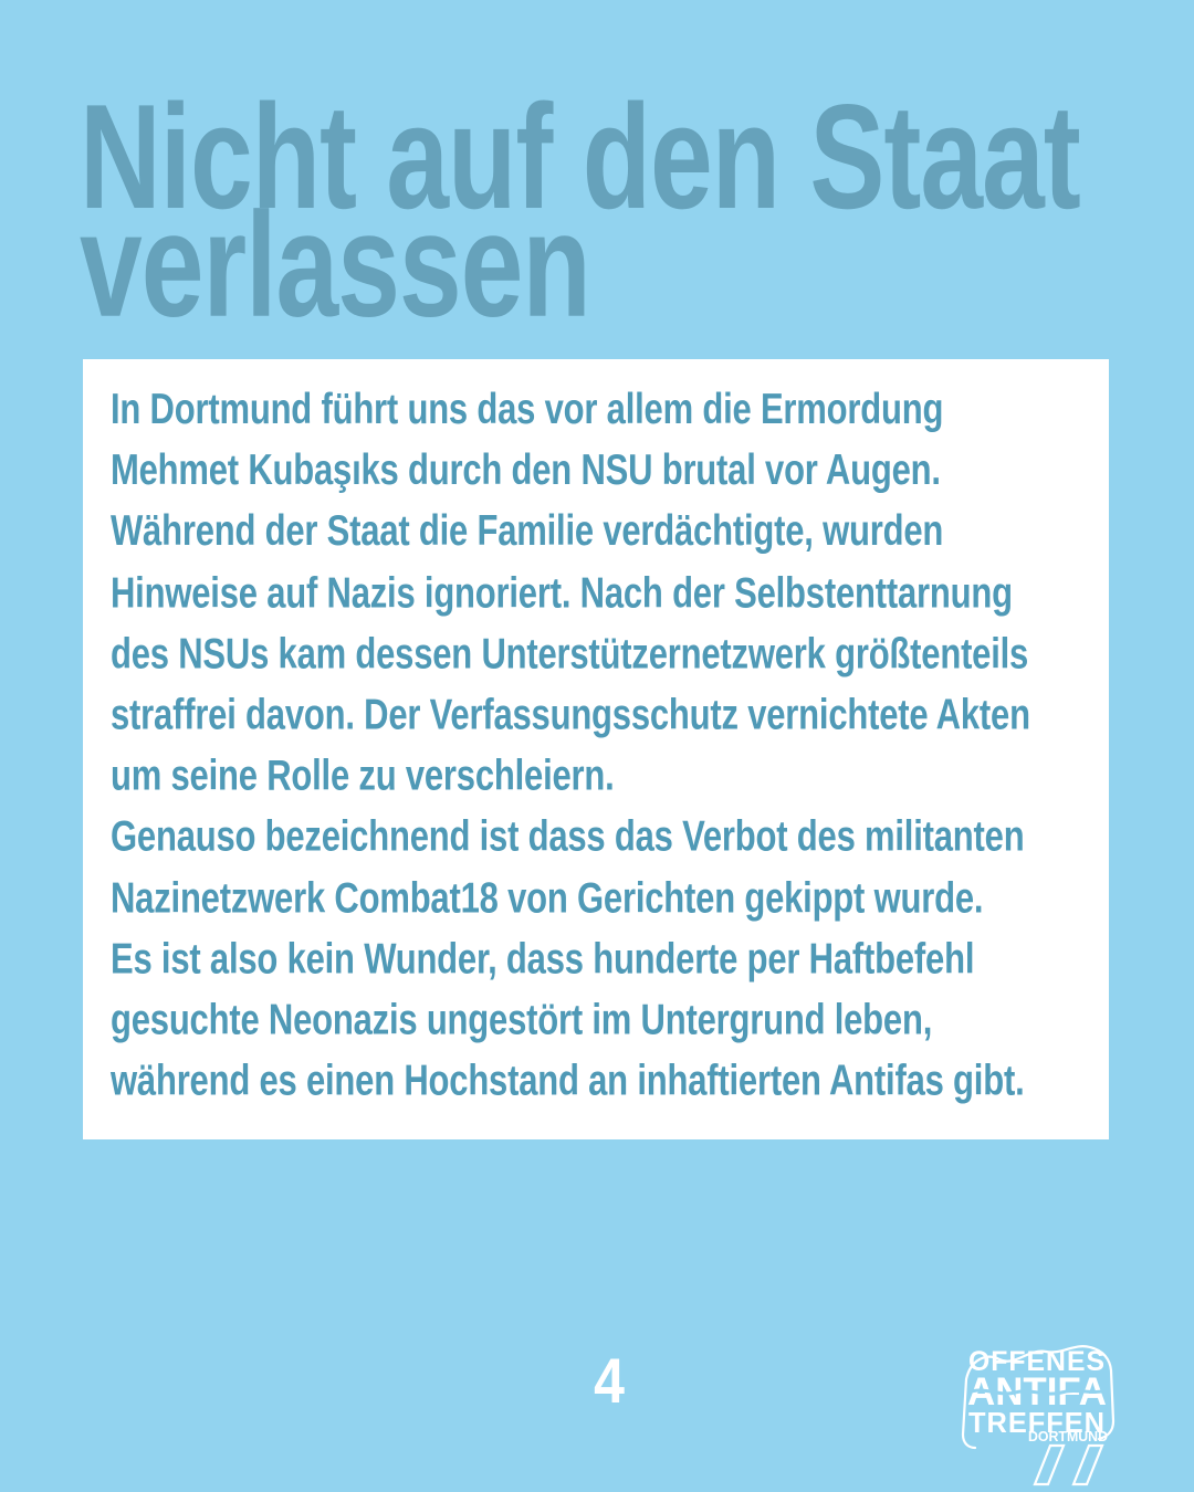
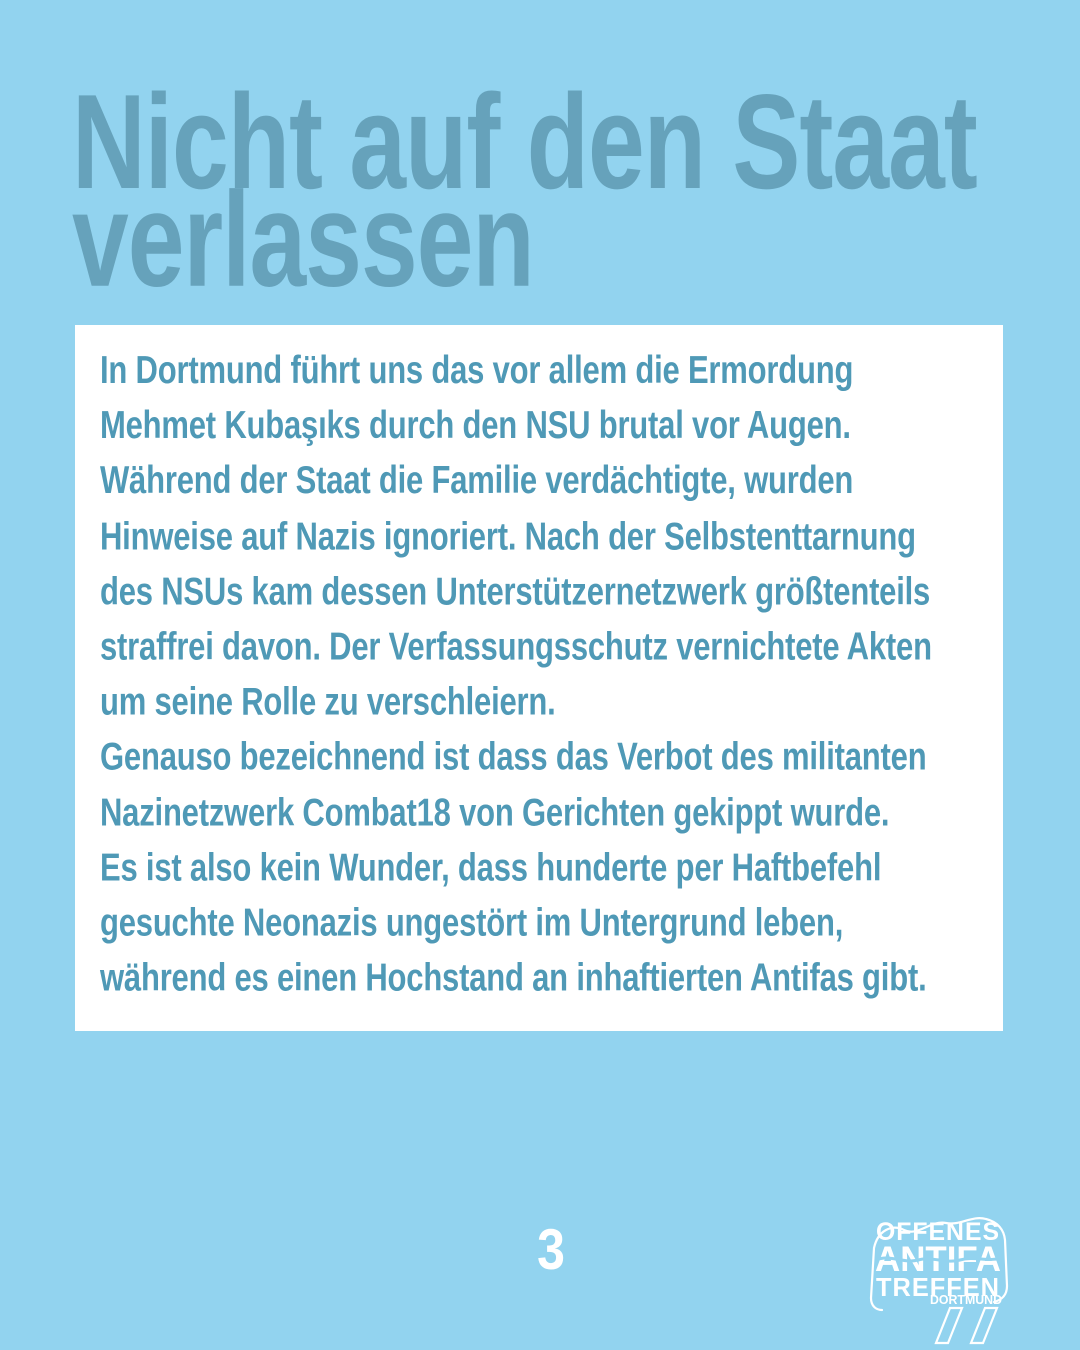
  Nicht auf den Staat
  verlassen
  In Dortmund führt uns das vor allem die Ermordung
  Mehmet Kubaşıks durch den NSU brutal vor Augen.
  Während der Staat die Familie verdächtigte, wurden
  Hinweise auf Nazis ignoriert. Nach der Selbstenttarnung
  des NSUs kam dessen Unterstützernetzwerk größtenteils
  straffrei davon. Der Verfassungsschutz vernichtete Akten
  um seine Rolle zu verschleiern.
  Genauso bezeichnend ist dass das Verbot des militanten
  Nazinetzwerk Combat18 von Gerichten gekippt wurde.
  Es ist also kein Wunder, dass hunderte per Haftbefehl
  gesuchte Neonazis ungestört im Untergrund leben,
  während es einen Hochstand an inhaftierten Antifas gibt.
- 4
+ 3
  OFFENES
  TREFFEN
  DORTMUND
